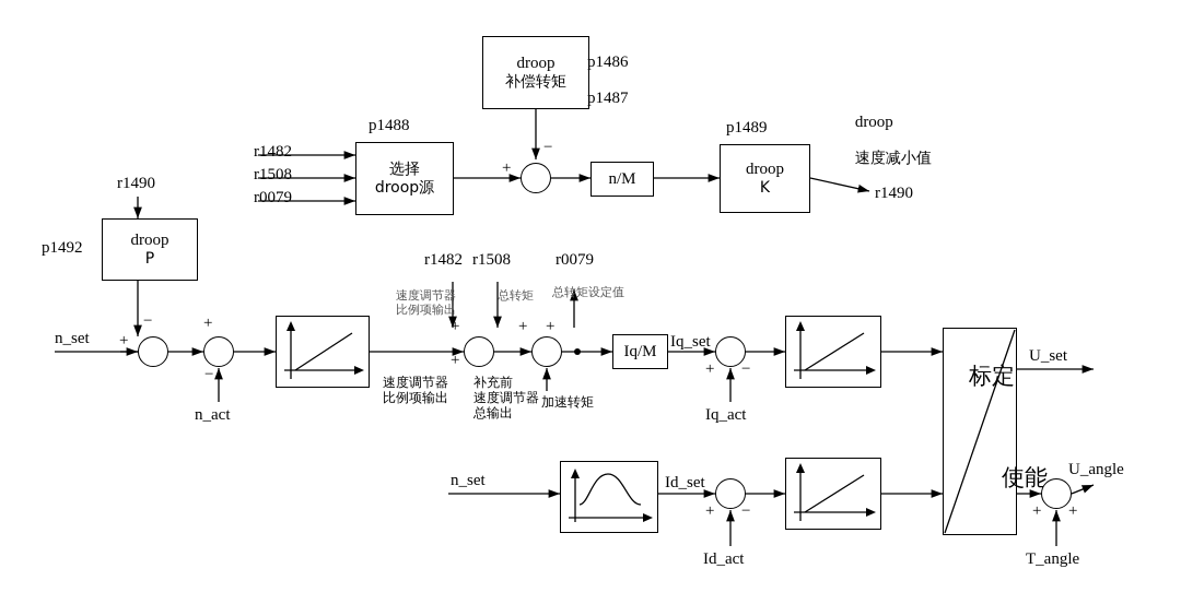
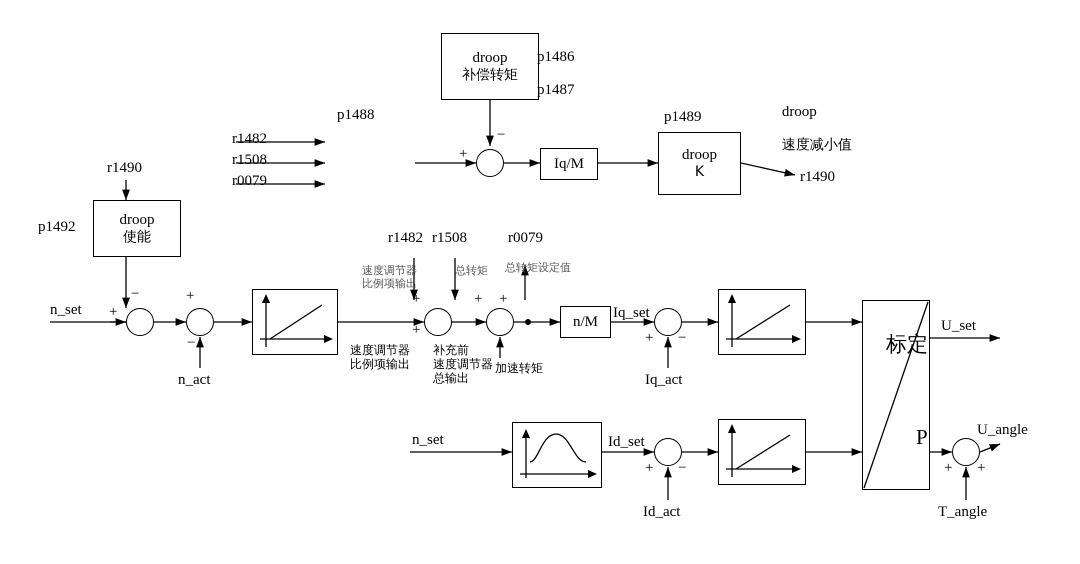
  droop
  补偿转矩
- 选择
- droop源
- n/M
+ Iq/M
  droop
  K
  droop
- P
+ 使能
- Iq/M
+ n/M
  标定
- 使能
+ P
  −
  +
  −
  +
  +
  −
  +
  +
  +
  +
  +
  −
  +
  −
  +
  +
  p1486
  p1487
  p1488
  p1489
  r1482
  r1508
  r0079
  droop
  速度减小值
  r1490
  r1490
  p1492
  r1482
  r1508
  r0079
  速度调节器
  比例项输出
  总转矩
  总转矩设定值
  n_set
  n_act
  速度调节器
  比例项输出
  补充前
  速度调节器
  总输出
  加速转矩
  Iq_set
  Iq_act
  U_set
  n_set
  Id_set
  Id_act
  U_angle
  T_angle
